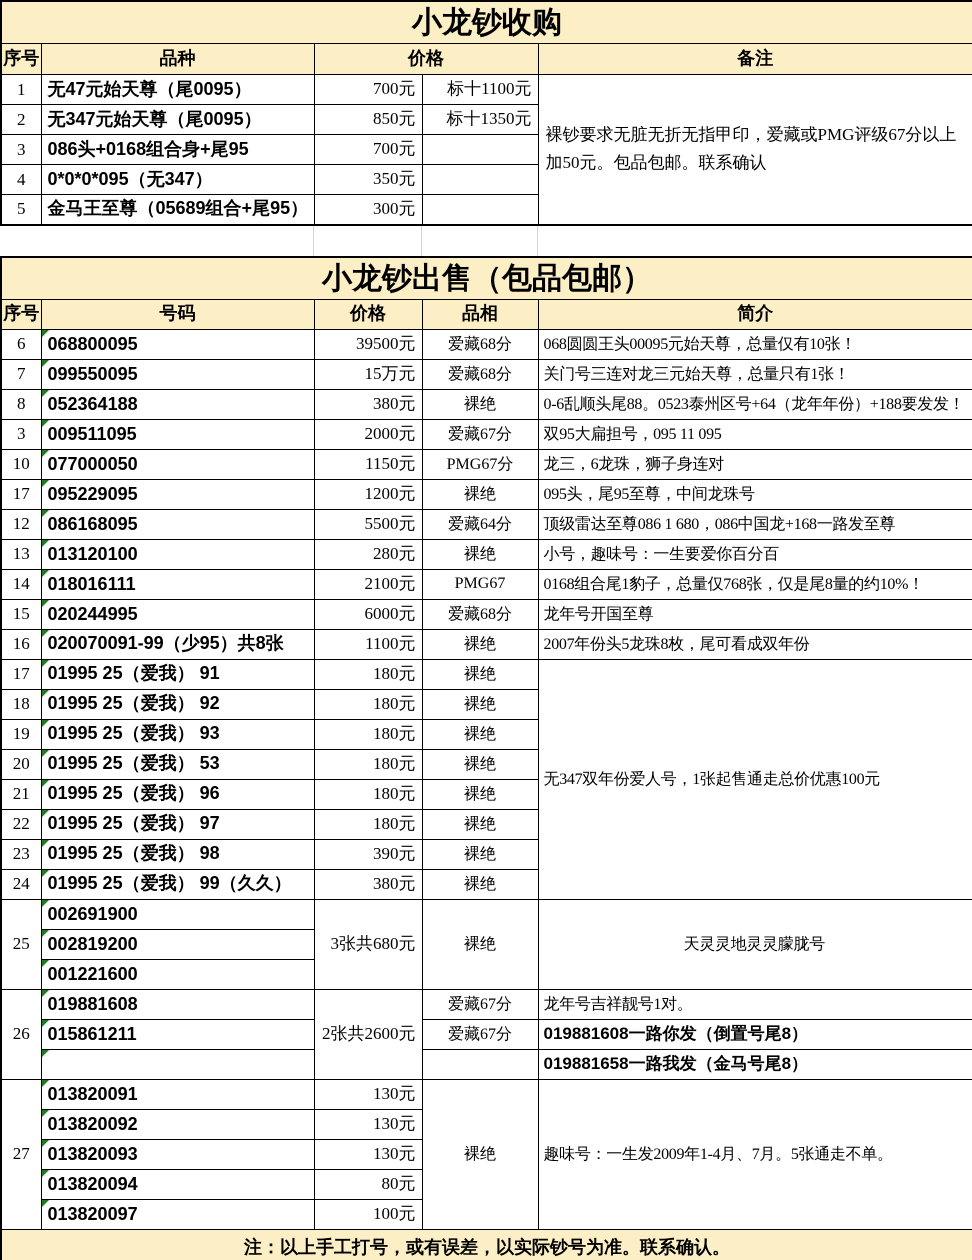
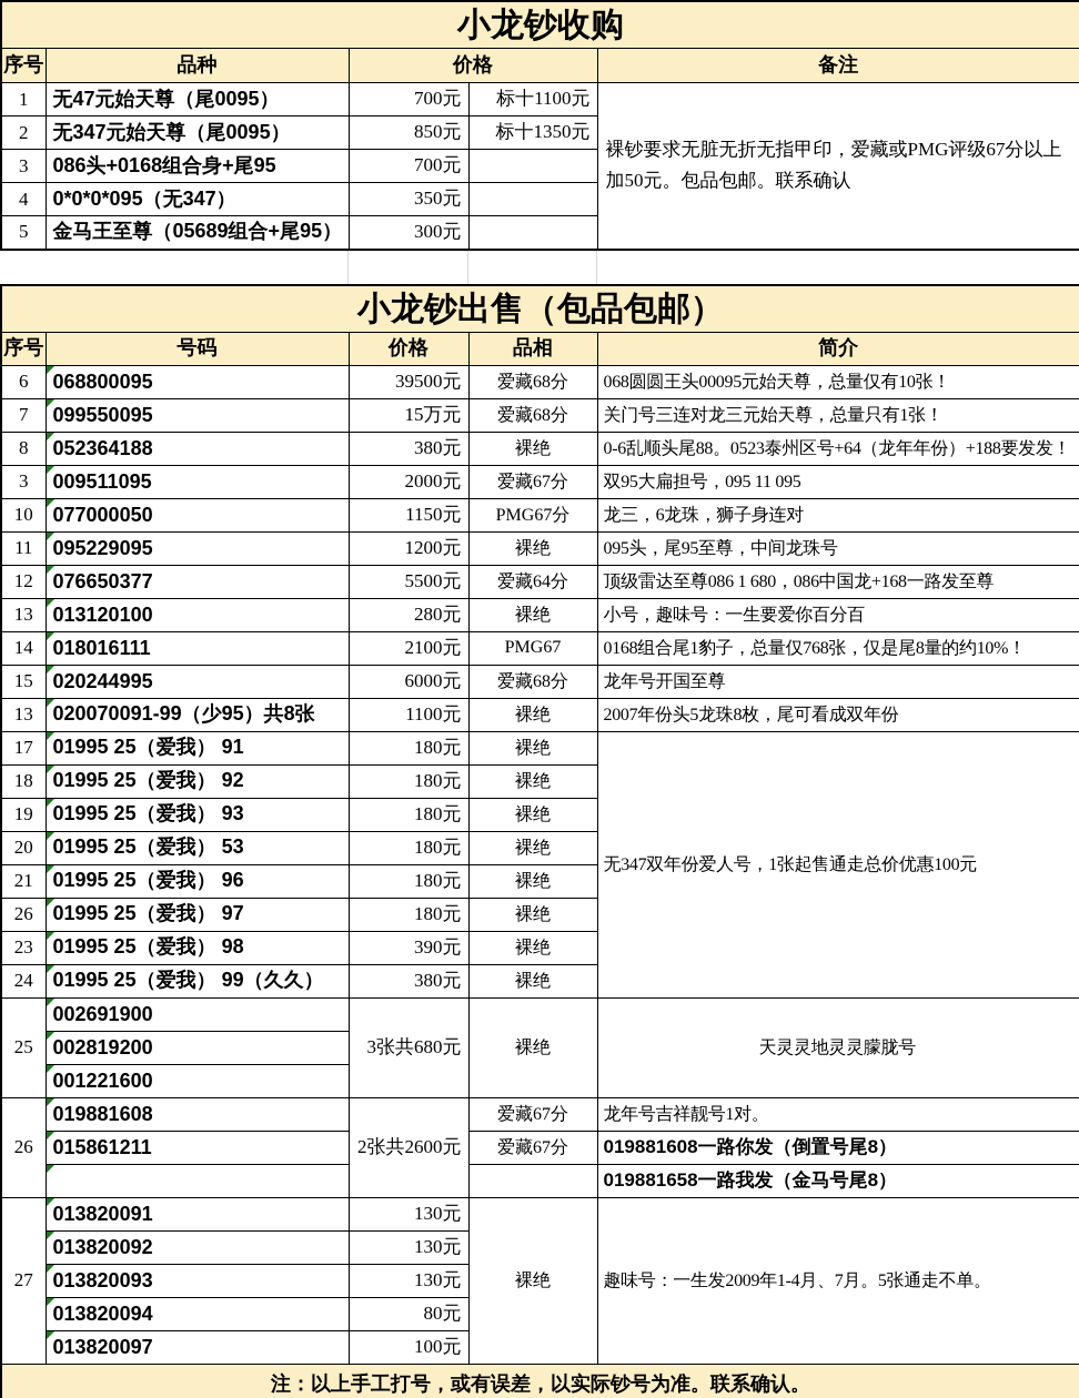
  小龙钞收购
  序号	品种	价格	备注
  1	无47元始天尊（尾0095）	700元	标十1100元	裸钞要求无脏无折无指甲印，爱藏或PMG评级67分以上加50元。包品包邮。联系确认
  2	无347元始天尊（尾0095）	850元	标十1350元
  3	086头+0168组合身+尾95	700元
  4	0*0*0*095（无347）	350元
  5	金马王至尊（05689组合+尾95）	300元
  小龙钞出售（包品包邮）
  序号	号码	价格	品相	简介
  6	068800095	39500元	爱藏68分	068圆圆王头00095元始天尊，总量仅有10张！
  7	099550095	15万元	爱藏68分	关门号三连对龙三元始天尊，总量只有1张！
  8	052364188	380元	裸绝	0-6乱顺头尾88。0523泰州区号+64（龙年年份）+188要发发！
  3	009511095	2000元	爱藏67分	双95大扁担号，095 11 095
  10	077000050	1150元	PMG67分	龙三，6龙珠，狮子身连对
- 17	095229095	1200元	裸绝	095头，尾95至尊，中间龙珠号
+ 11	095229095	1200元	裸绝	095头，尾95至尊，中间龙珠号
- 12	086168095	5500元	爱藏64分	顶级雷达至尊086 1 680，086中国龙+168一路发至尊
+ 12	076650377	5500元	爱藏64分	顶级雷达至尊086 1 680，086中国龙+168一路发至尊
  13	013120100	280元	裸绝	小号，趣味号：一生要爱你百分百
  14	018016111	2100元	PMG67	0168组合尾1豹子，总量仅768张，仅是尾8量的约10%！
  15	020244995	6000元	爱藏68分	龙年号开国至尊
- 16	020070091-99（少95）共8张	1100元	裸绝	2007年份头5龙珠8枚，尾可看成双年份
+ 13	020070091-99（少95）共8张	1100元	裸绝	2007年份头5龙珠8枚，尾可看成双年份
  17	01995 25（爱我） 91	180元	裸绝	无347双年份爱人号，1张起售通走总价优惠100元
  18	01995 25（爱我） 92	180元	裸绝
  19	01995 25（爱我） 93	180元	裸绝
  20	01995 25（爱我） 53	180元	裸绝
  21	01995 25（爱我） 96	180元	裸绝
- 22	01995 25（爱我） 97	180元	裸绝
+ 26	01995 25（爱我） 97	180元	裸绝
  23	01995 25（爱我） 98	390元	裸绝
  24	01995 25（爱我） 99（久久）	380元	裸绝
  25	002691900	3张共680元	裸绝	天灵灵地灵灵朦胧号
  002819200
  001221600
  26	019881608	2张共2600元	爱藏67分	龙年号吉祥靓号1对。
  015861211	爱藏67分	019881608一路你发（倒置号尾8）
  		019881658一路我发（金马号尾8）
  27	013820091	130元	裸绝	趣味号：一生发2009年1-4月、7月。5张通走不单。
  013820092	130元
  013820093	130元
  013820094	80元
  013820097	100元
  注：以上手工打号，或有误差，以实际钞号为准。联系确认。
